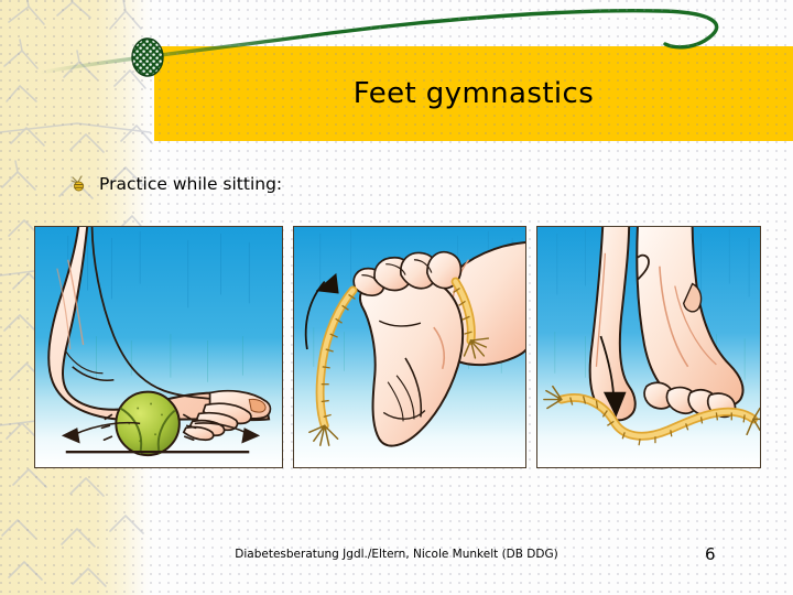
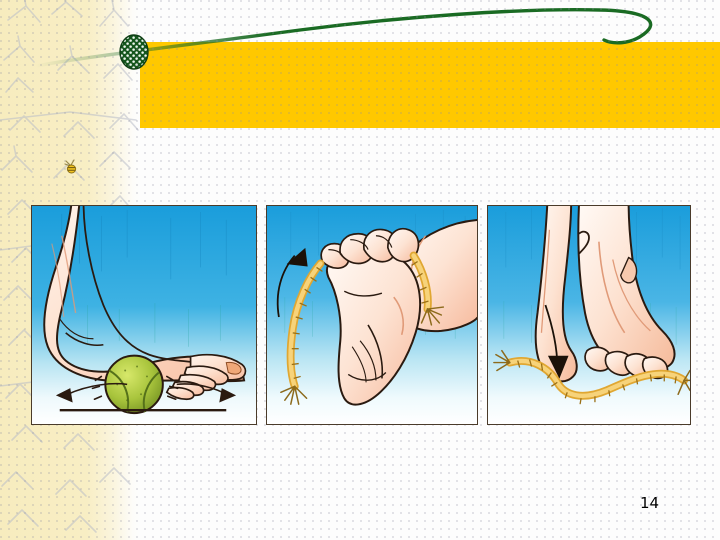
- Feet gymnastics
- Practice while sitting:
- Diabetesberatung Jgdl./Eltern, Nicole Munkelt (DB DDG)
- 6
+ 14
